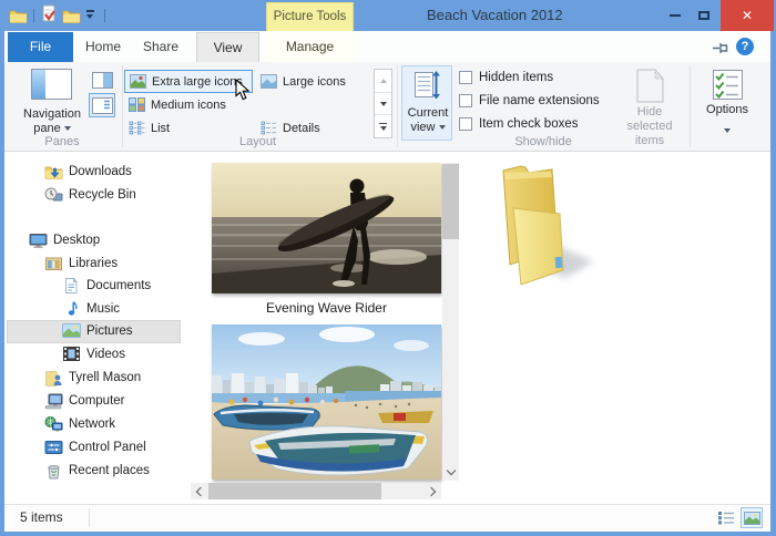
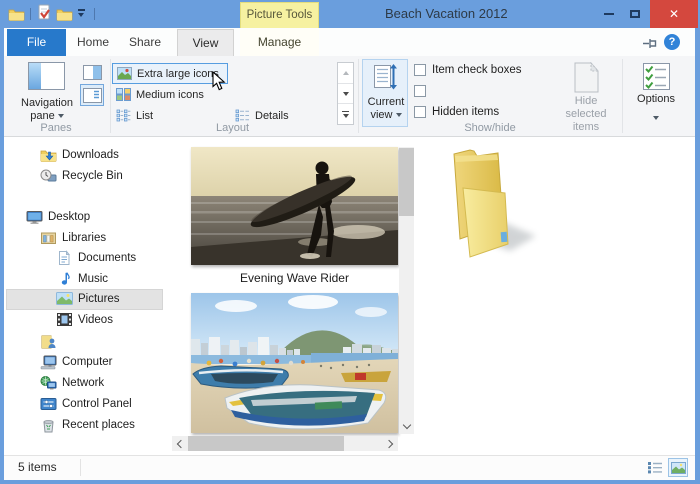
  Picture Tools
  Beach Vacation 2012
  ✕
  File
  Home
  Share
  View
  Manage
  ?
  Navigation pane
  Panes
  Extra large icons
- Large icons
  Medium icons
  List
  Details
  Layout
  Current view
- Hidden items
+ Item check boxes
- File name extensions
- Item check boxes
+ Hidden items
  Hide selected items
  Show/hide
  Options
  Downloads
  Recycle Bin
  Desktop
  Libraries
  Documents
  Music
  Pictures
  Videos
- Tyrell Mason
  Computer
  Network
  Control Panel
  Recent places
  Evening Wave Rider
  5 items
